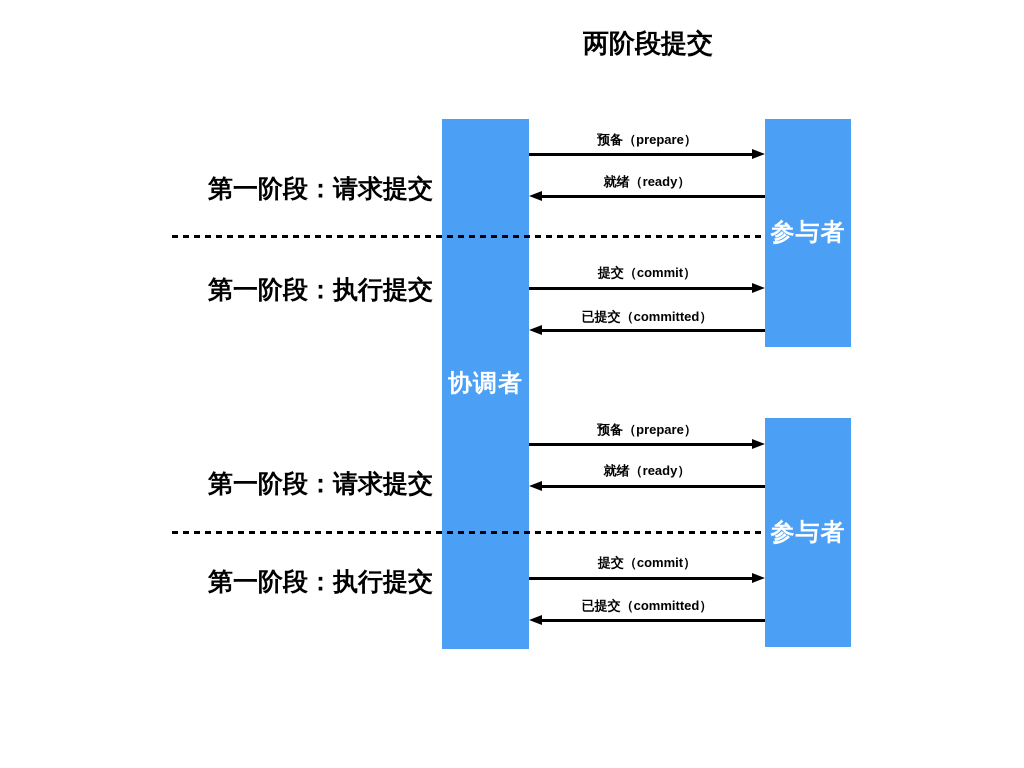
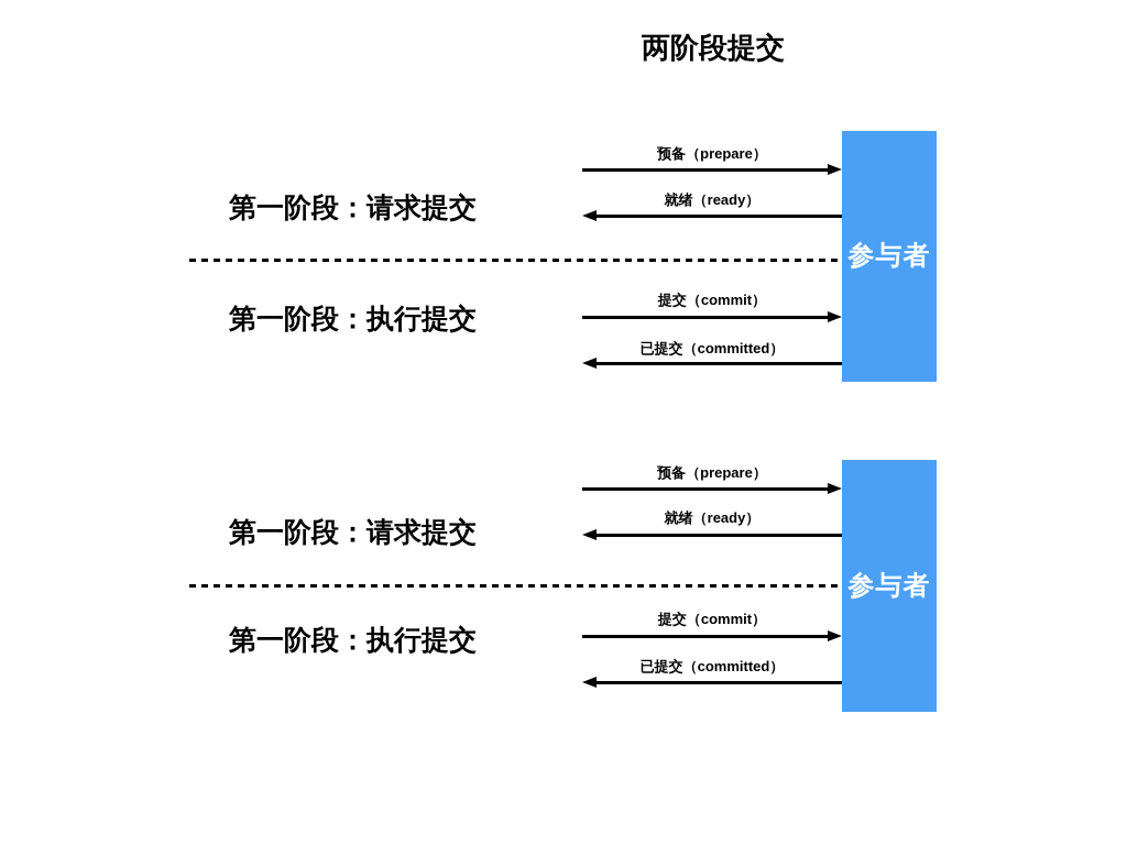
  两阶段提交
- 协调者
  参与者
  参与者
  第一阶段：请求提交
  第一阶段：执行提交
  第一阶段：请求提交
  第一阶段：执行提交
  预备（prepare）
  就绪（ready）
  提交（commit）
  已提交（committed）
  预备（prepare）
  就绪（ready）
  提交（commit）
  已提交（committed）
